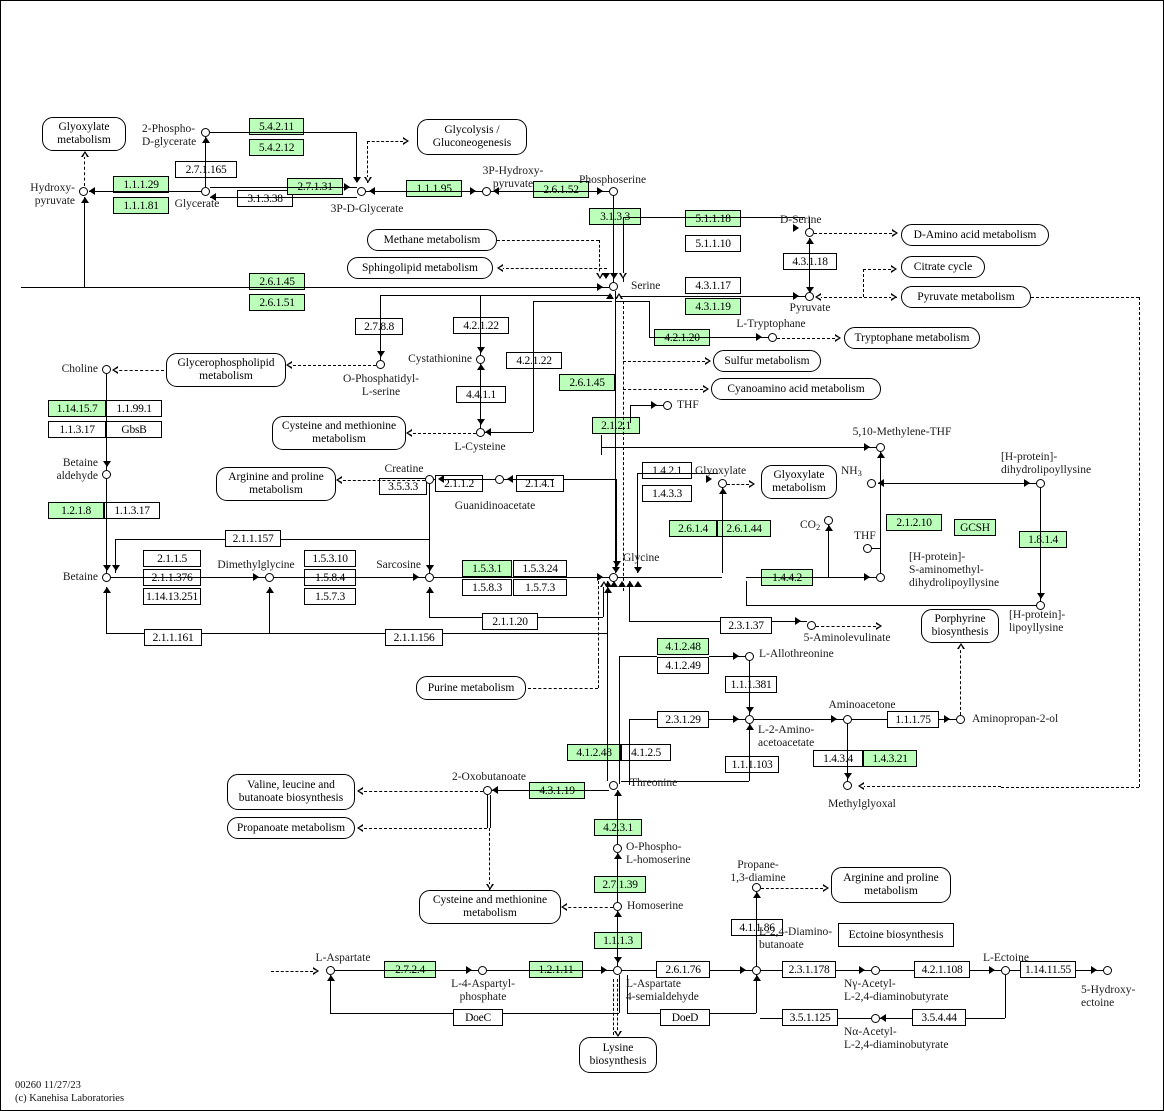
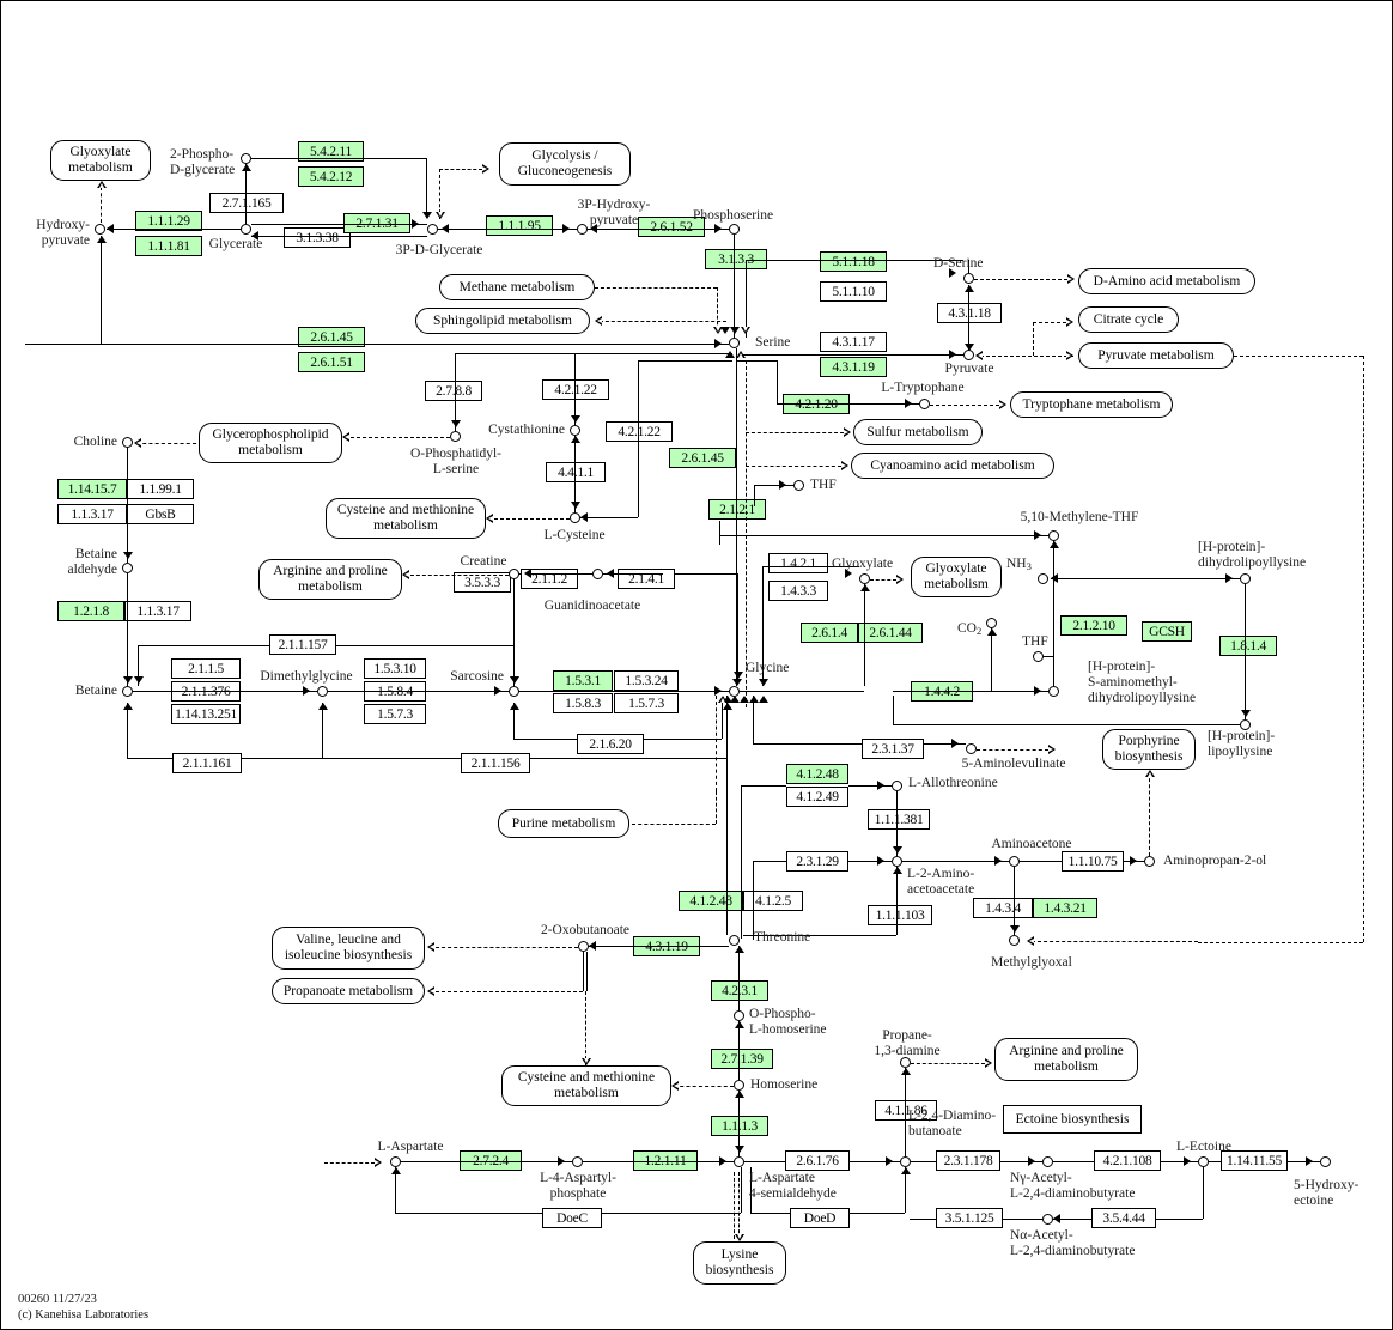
  Glyoxylate metabolism
  Glycolysis / Gluconeogenesis
  Methane metabolism
  Sphingolipid metabolism
  D-Amino acid metabolism
  Citrate cycle
  Pyruvate metabolism
  Tryptophane metabolism
  Sulfur metabolism
  Cyanoamino acid metabolism
  Glycerophospholipid metabolism
  Cysteine and methionine metabolism
  Arginine and proline metabolism
  Glyoxylate metabolism
  Porphyrine biosynthesis
  Purine metabolism
- Valine, leucine and butanoate biosynthesis
+ Valine, leucine and isoleucine biosynthesis
  Propanoate metabolism
  Cysteine and methionine metabolism
  Arginine and proline metabolism
  Ectoine biosynthesis
  Lysine biosynthesis
  5.4.2.11
  5.4.2.12
  2.7..165
  1.1.1.29
  1.1.1.81
  3.1.3.38
  1.1.1.95
  2.6.1.52
  3.1.3
  5.1.1.18
  5.1.1.10
  4.3.1.18
  4.3.1.17
  4.3.1.19
  2.6.1.45
  2.6.1.51
  2.7.8.8
  4.2.1.22
  4.2.1.22
  4.4.1.1
  2.6.1.45
  2.1.2.1
  1.14.15.7
  1.1.99.1
  1.1.3.17
  GbsB
  1.2.1.8
  1.1.3.17
  2.1.1.157
  2.1.1.5
  1.14.13.251
  1.5.3.10
  1.5.7.3
  1.5.3.1
  1.5.3.24
  1.5.8.3
  1.5.7.3
  2.1.1.161
  2.1.1.156
- 2.1.1.20
+ 2.1.6.20
  2.1.1.2
  2.1.4.1
  3.5.3.3
  1.4.2.1
  1.4.3.3
  2.6.1.4
  2.6.1.44
  2.1.2.10
  GCSH
  1.8.1.4
  2.3.1.37
  4.1.2.48
  4.1.2.49
  1.1..381
  2.3.1.29
- 1.1.1.75
+ 1.1.10.75
  1.1.1.103
  1.4.34
  1.4.3.21
  4.1.2.48
  4.1.2.5
  4.2.3.1
  2.71.39
  1.1.1.3
  4.1.1.86
  2.6.1.76
  2.3.1.178
  4.2.1.108
  1.14.11.55
  DoeC
  DoeD
  3.5.1.125
  3.5.4.44
  2-Phospho-
  D-glycerate
  Hydroxy-
  pyruvate
  Glycerate
  3P-D-Glycerate
  3P-Hydroxy-
  pyruvate
  Phosphoserine
  D-Serine
  Serine
  Pyruvate
  L-Tryptophane
  Choline
  O-Phosphatidyl-
  L-serine
  Cystathionine
  L-Cysteine
  THF
  Betaine
  aldehyde
  Betaine
  Dimethylglycine
  Sarcosine
  Creatine
  Guanidinoacetate
  Glycine
  Glyoxylate
  5,10-Methylene-THF
  NH3
  CO2
  THF
  [H-protein]-
  dihydrolipoyllysine
  [H-protein]-
  S-aminomethyl-
  dihydrolipoyllysine
  [H-protein]-
  lipoyllysine
  5-Aminolevulinate
  L-Allothreonine
  L-2-Amino-
  acetoacetate
  Aminoacetone
  Aminopropan-2-ol
  Methylglyoxal
  Threonine
  2-Oxobutanoate
  O-Phospho-
  L-homoserine
  Homoserine
  L-Aspartate
  L-4-Aspartyl-
  phosphate
  L-Aspartate
  4-semialdehyde
  Propane-
  1,3-diamine
  L-2,4-Diamino-
  butanoate
  Nγ-Acetyl-
  L-2,4-diaminobutyrate
  Nα-Acetyl-
  L-2,4-diaminobutyrate
  L-Ectoine
  5-Hydroxy-
  ectoine
  00260 11/27/23
  (c) Kanehisa Laboratories
